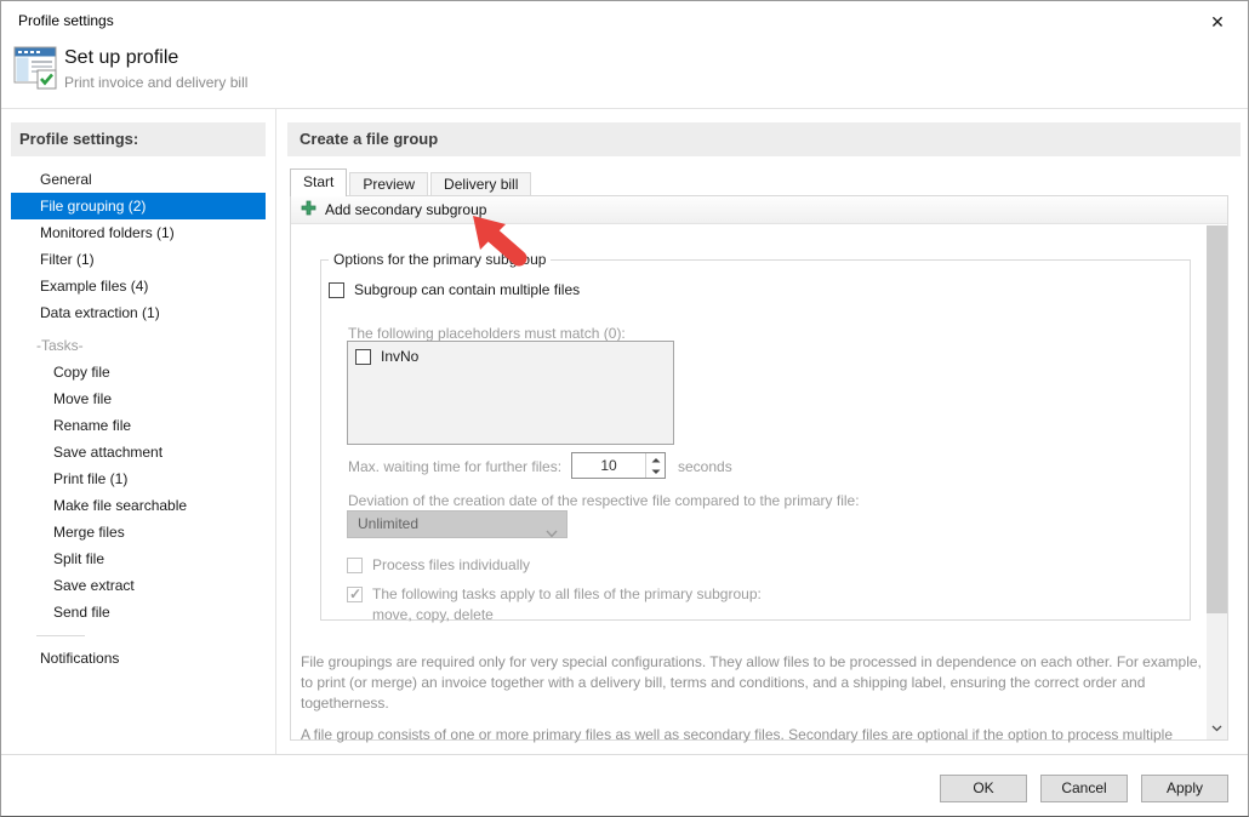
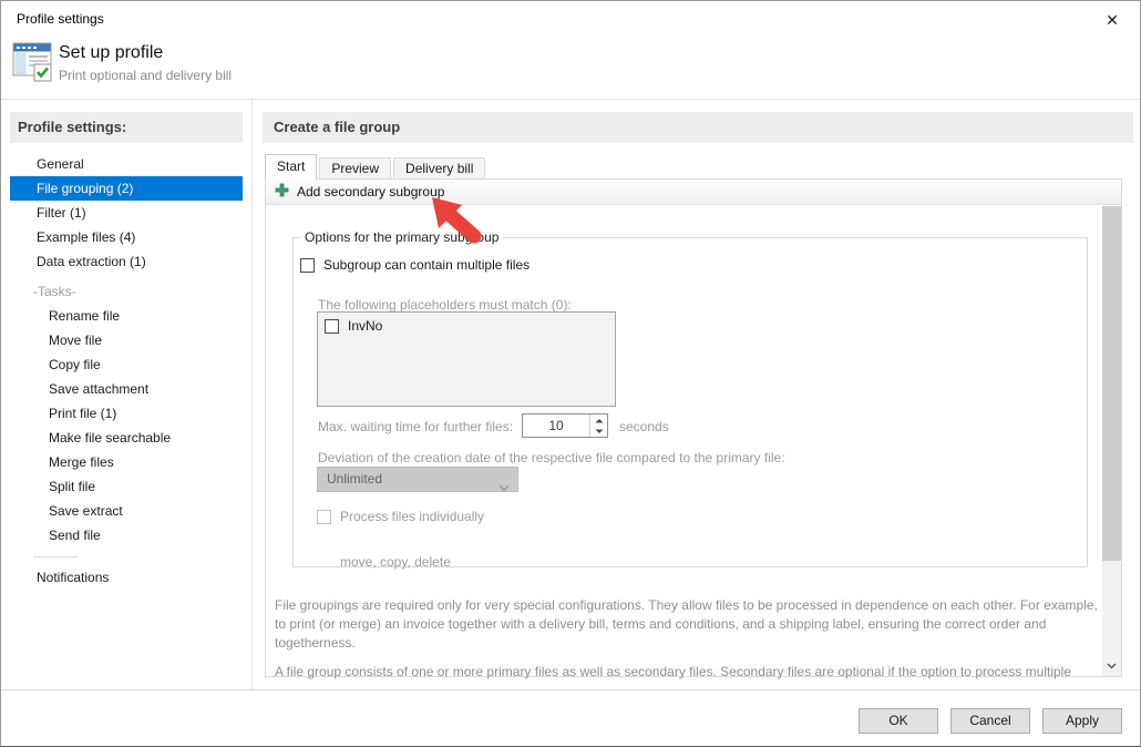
  Profile settings
  ✕
  Set up profile
- Print invoice and delivery bill
+ Print optional and delivery bill
  Profile settings:
  General
  File grouping (2)
- Monitored folders (1)
  Filter (1)
  Example files (4)
  Data extraction (1)
  -Tasks-
- Copy file
+ Rename file
  Move file
- Rename file
+ Copy file
  Save attachment
  Print file (1)
  Make file searchable
  Merge files
  Split file
  Save extract
  Send file
  Notifications
  Create a file group
  Start
  Preview
  Delivery bill
  Add secondary subgroup
  Options for the primary subup
  Subgroup can contain multiple files
  The following placeholders must match (0):
  InvNo
  Max. waiting time for further files:
  10
  seconds
  Deviation of the creation date of the respective file compared to the primary file:
  Unlimited
  Process files individually
- The following tasks apply to all files of the primary subgroup:
  move, copy, delete
  File groupings are required only for very special configurations. They allow files to be processed in dependence on each other. For example, to print (or merge) an invoice together with a delivery bill, terms and conditions, and a shipping label, ensuring the correct order and togetherness.
  A file group consists of one or more primary files as well as secondary files. Secondary files are optional if the option to process multiple
  OK
  Cancel
  Apply
